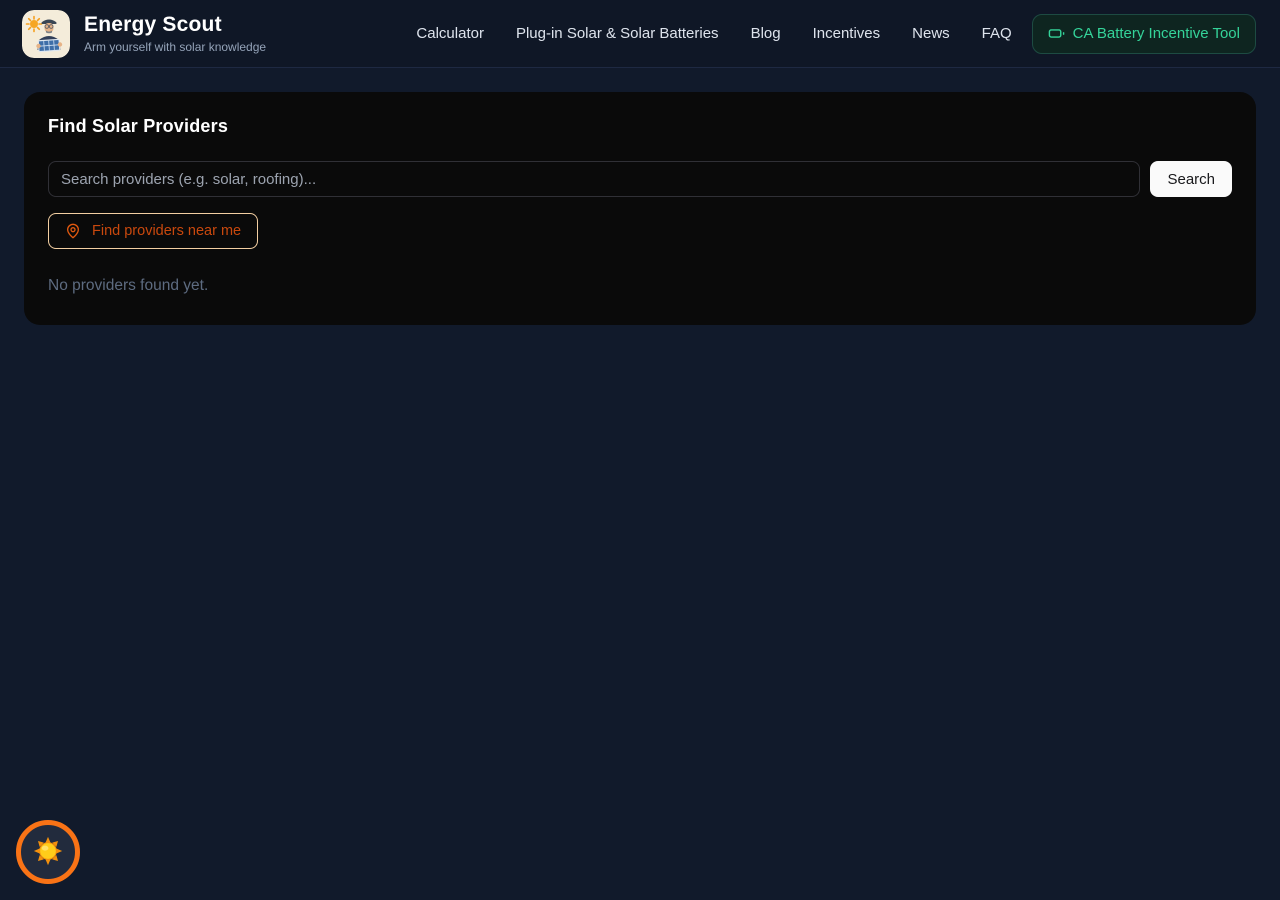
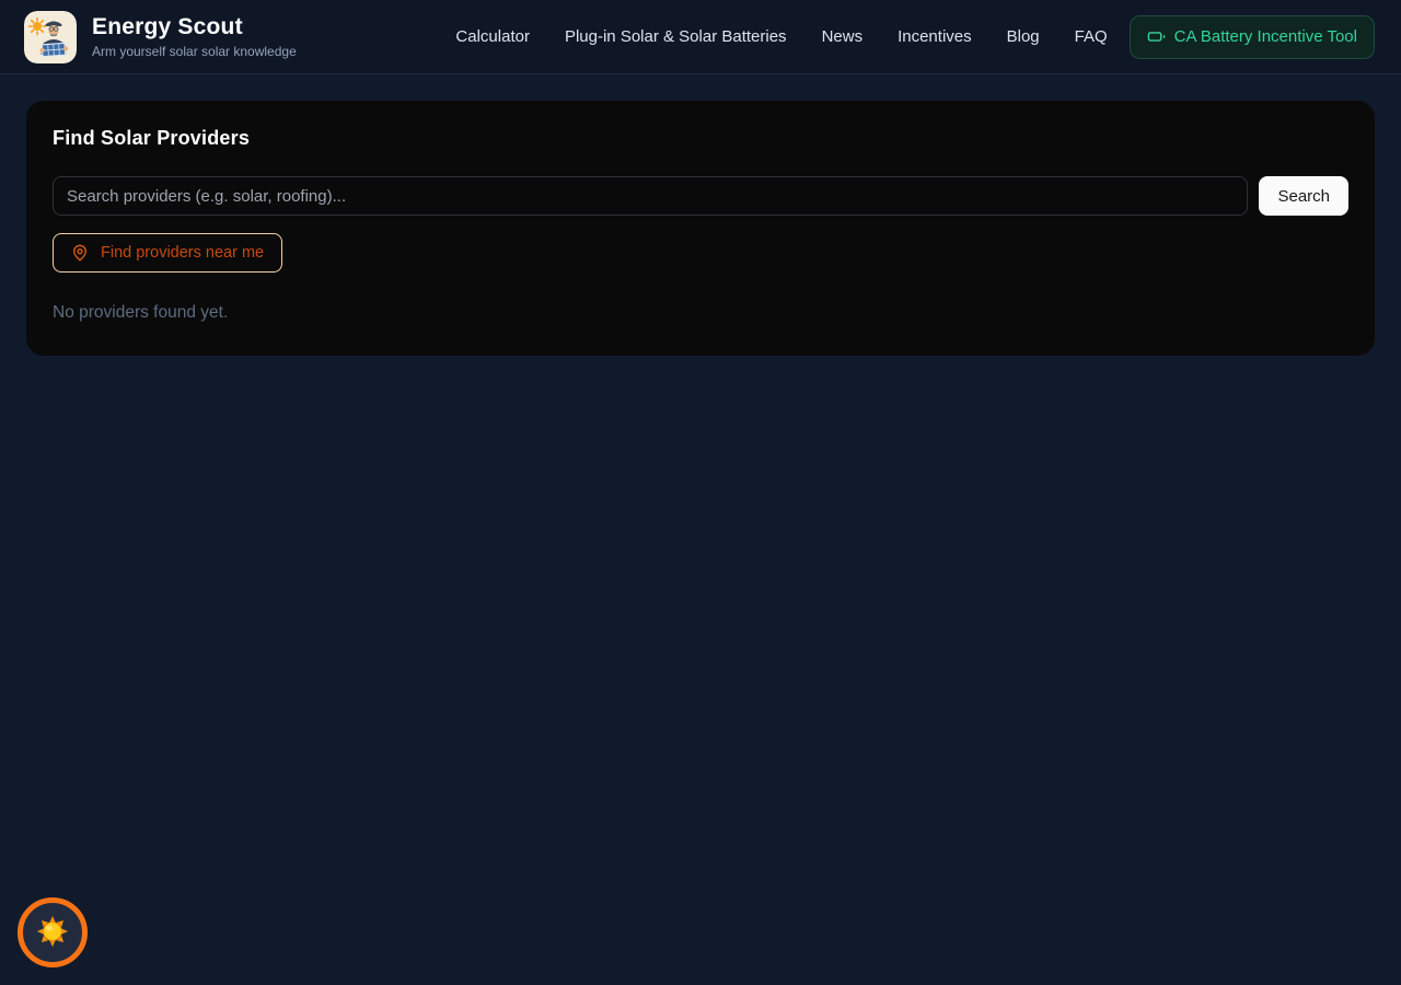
  Energy Scout
- Arm yourself with solar knowledge
+ Arm yourself solar solar knowledge
  Calculator
  Plug-in Solar & Solar Batteries
- Blog
+ News
  Incentives
- News
+ Blog
  FAQ
  CA Battery Incentive Tool
  Find Solar Providers
  Search providers (e.g. solar, roofing)...
  Search
  Find providers near me
  No providers found yet.
